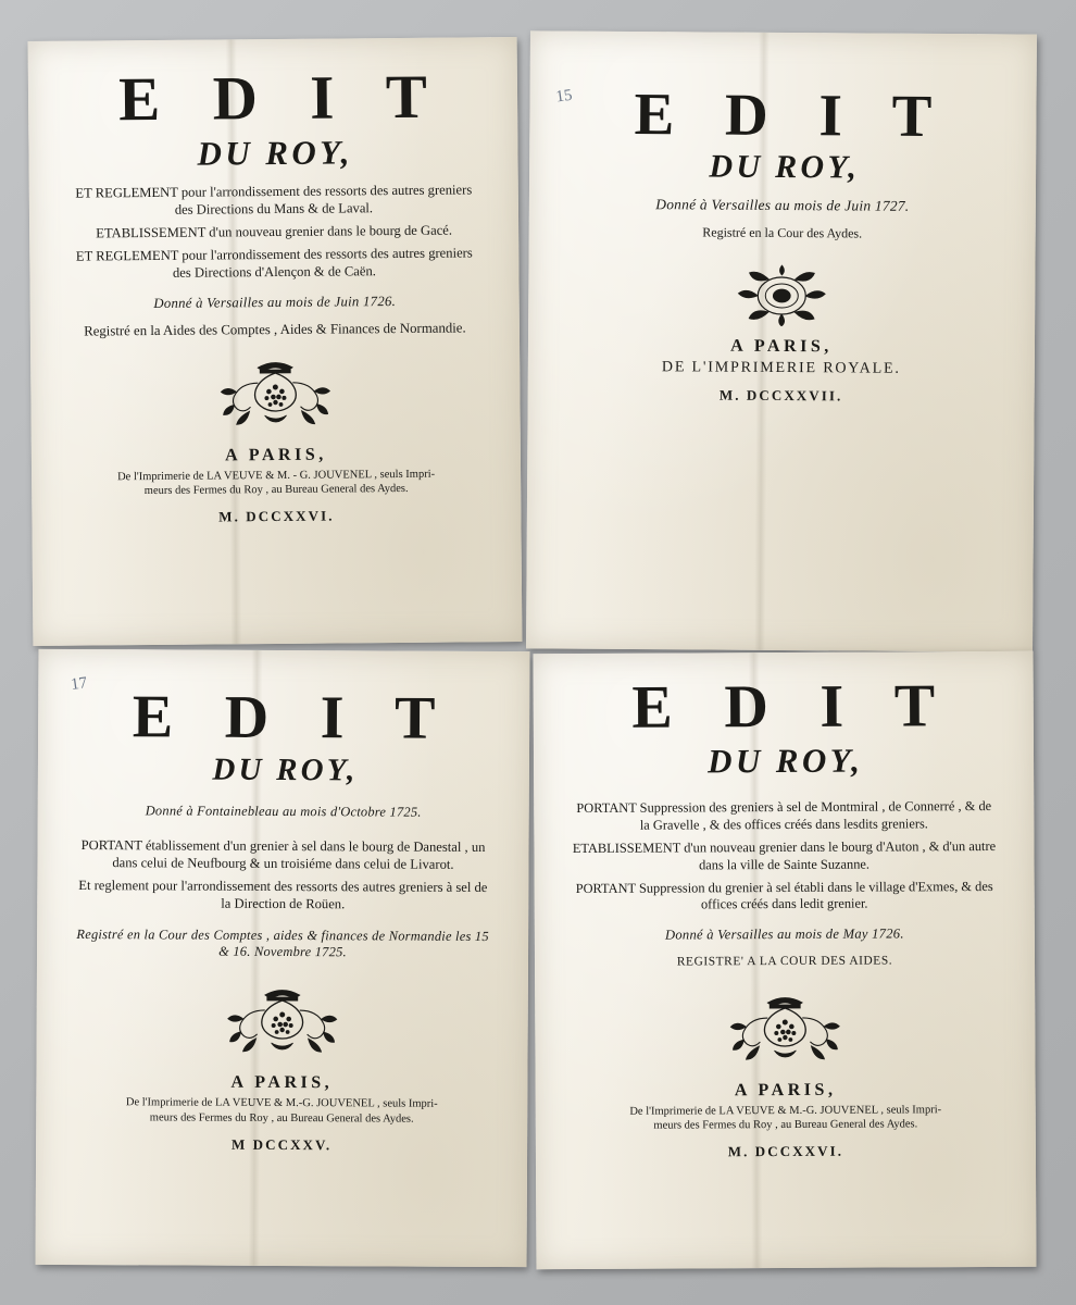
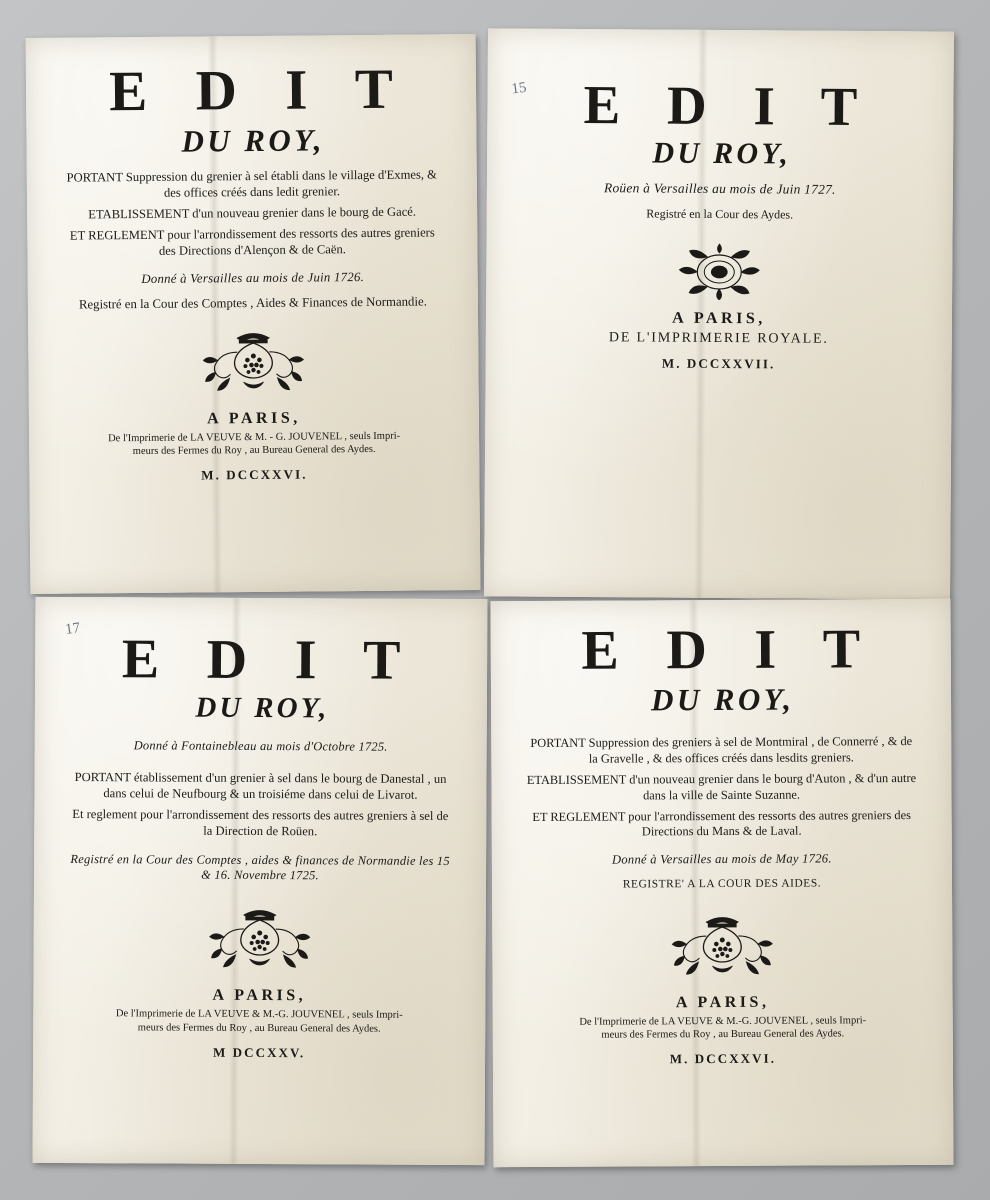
  E D I T
  DU ROY,
- ET REGLEMENT pour l'arrondissement des ressorts des autres greniers des Directions du Mans & de Laval.
+ PORTANT Suppression du grenier à sel établi dans le village d'Exmes, & des offices créés dans ledit grenier.
  ETABLISSEMENT d'un nouveau grenier dans le bourg de Gacé.
  ET REGLEMENT pour l'arrondissement des ressorts des autres greniers des Directions d'Alençon & de Caën.
  Donné à Versailles au mois de Juin 1726.
- Registré en la Aides des Comptes , Aides & Finances de Normandie.
+ Registré en la Cour des Comptes , Aides & Finances de Normandie.
  A PARIS,
  De l'Imprimerie de LA VEUVE & M. - G. JOUVENEL , seuls Impri-
  meurs des Fermes du Roy , au Bureau General des Aydes.
  M. DCCXXVI.
  E D I T
  DU ROY,
- Donné à Versailles au mois de Juin 1727.
+ Roüen à Versailles au mois de Juin 1727.
  Registré en la Cour des Aydes.
  A PARIS,
  DE L'IMPRIMERIE ROYALE.
  M. DCCXXVII.
  E D I T
  DU ROY,
  Donné à Fontainebleau au mois d'Octobre 1725.
  PORTANT établissement d'un grenier à sel dans le bourg de Danestal , un dans celui de Neufbourg & un troisiéme dans celui de Livarot.
  Et reglement pour l'arrondissement des ressorts des autres greniers à sel de la Direction de Roüen.
  Registré en la Cour des Comptes , aides & finances de Normandie les 15 & 16. Novembre 1725.
  A PARIS,
  De l'Imprimerie de LA VEUVE & M.-G. JOUVENEL , seuls Impri-
  meurs des Fermes du Roy , au Bureau General des Aydes.
  M DCCXXV.
  E D I T
  DU ROY,
  PORTANT Suppression des greniers à sel de Montmiral , de Connerré , & de la Gravelle , & des offices créés dans lesdits greniers.
  ETABLISSEMENT d'un nouveau grenier dans le bourg d'Auton , & d'un autre dans la ville de Sainte Suzanne.
- PORTANT Suppression du grenier à sel établi dans le village d'Exmes, & des offices créés dans ledit grenier.
+ ET REGLEMENT pour l'arrondissement des ressorts des autres greniers des Directions du Mans & de Laval.
  Donné à Versailles au mois de May 1726.
  REGISTRE' A LA COUR DES AIDES.
  A PARIS,
  De l'Imprimerie de LA VEUVE & M.-G. JOUVENEL , seuls Impri-
  meurs des Fermes du Roy , au Bureau General des Aydes.
  M. DCCXXVI.
